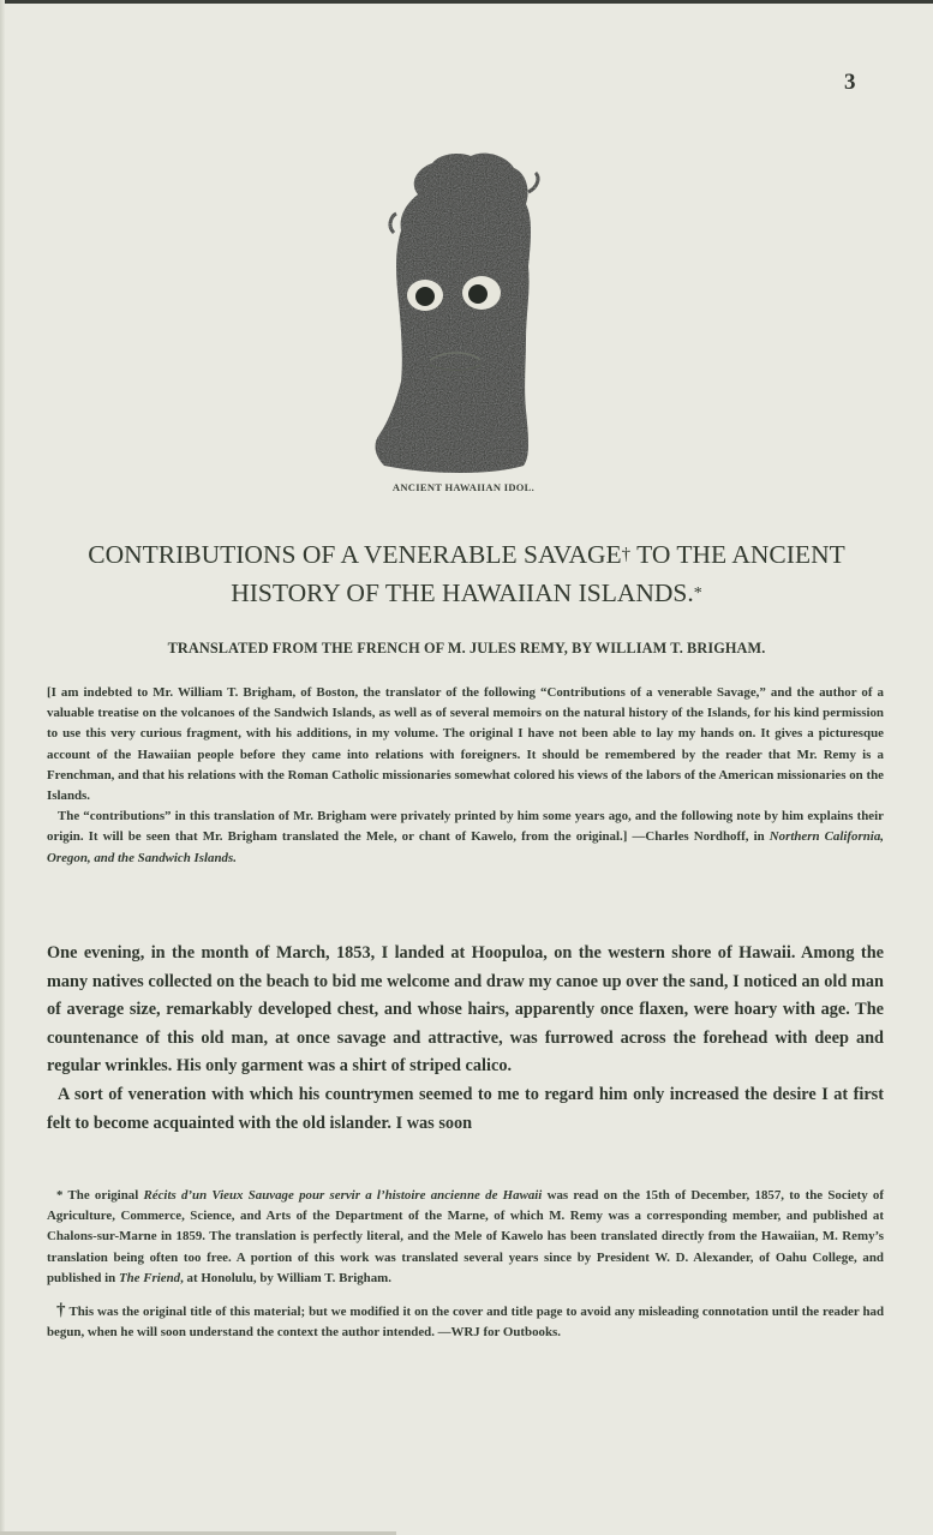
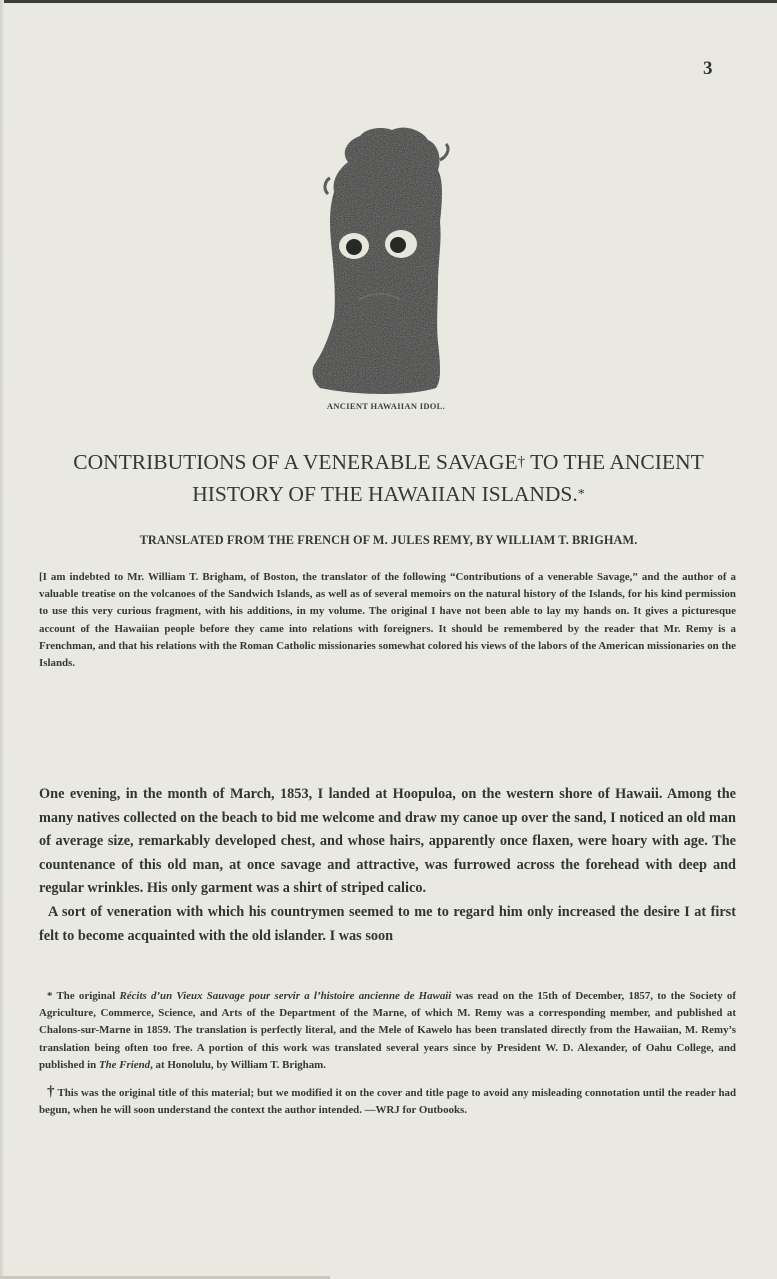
  3
  ANCIENT HAWAIIAN IDOL.
  CONTRIBUTIONS OF A VENERABLE SAVAGE† TO THE ANCIENT
  HISTORY OF THE HAWAIIAN ISLANDS.*
  TRANSLATED FROM THE FRENCH OF M. JULES REMY, BY WILLIAM T. BRIGHAM.
  [I am indebted to Mr. William T. Brigham, of Boston, the translator of the following “Contributions of a venerable Savage,” and the author of a valuable treatise on the volcanoes of the Sandwich Islands, as well as of several memoirs on the natural history of the Islands, for his kind permission to use this very curious fragment, with his additions, in my volume. The original I have not been able to lay my hands on. It gives a picturesque account of the Hawaiian people before they came into relations with foreigners. It should be remembered by the reader that Mr. Remy is a Frenchman, and that his relations with the Roman Catholic missionaries somewhat colored his views of the labors of the American missionaries on the Islands.
- The “contributions” in this translation of Mr. Brigham were privately printed by him some years ago, and the following note by him explains their origin. It will be seen that Mr. Brigham translated the Mele, or chant of Kawelo, from the original.] —Charles Nordhoff, in Northern California, Oregon, and the Sandwich Islands.
  One evening, in the month of March, 1853, I landed at Hoopuloa, on the western shore of Hawaii. Among the many natives collected on the beach to bid me welcome and draw my canoe up over the sand, I noticed an old man of average size, remarkably developed chest, and whose hairs, apparently once flaxen, were hoary with age. The countenance of this old man, at once savage and attractive, was furrowed across the forehead with deep and regular wrinkles. His only garment was a shirt of striped calico.
  A sort of veneration with which his countrymen seemed to me to regard him only increased the desire I at first felt to become acquainted with the old islander. I was soon
  * The original Récits d’un Vieux Sauvage pour servir a l’histoire ancienne de Hawaii was read on the 15th of December, 1857, to the Society of Agriculture, Commerce, Science, and Arts of the Department of the Marne, of which M. Remy was a corresponding member, and published at Chalons-sur-Marne in 1859. The translation is perfectly literal, and the Mele of Kawelo has been translated directly from the Hawaiian, M. Remy’s translation being often too free. A portion of this work was translated several years since by President W. D. Alexander, of Oahu College, and published in The Friend, at Honolulu, by William T. Brigham.
  † This was the original title of this material; but we modified it on the cover and title page to avoid any misleading connotation until the reader had begun, when he will soon understand the context the author intended. —WRJ for Outbooks.
